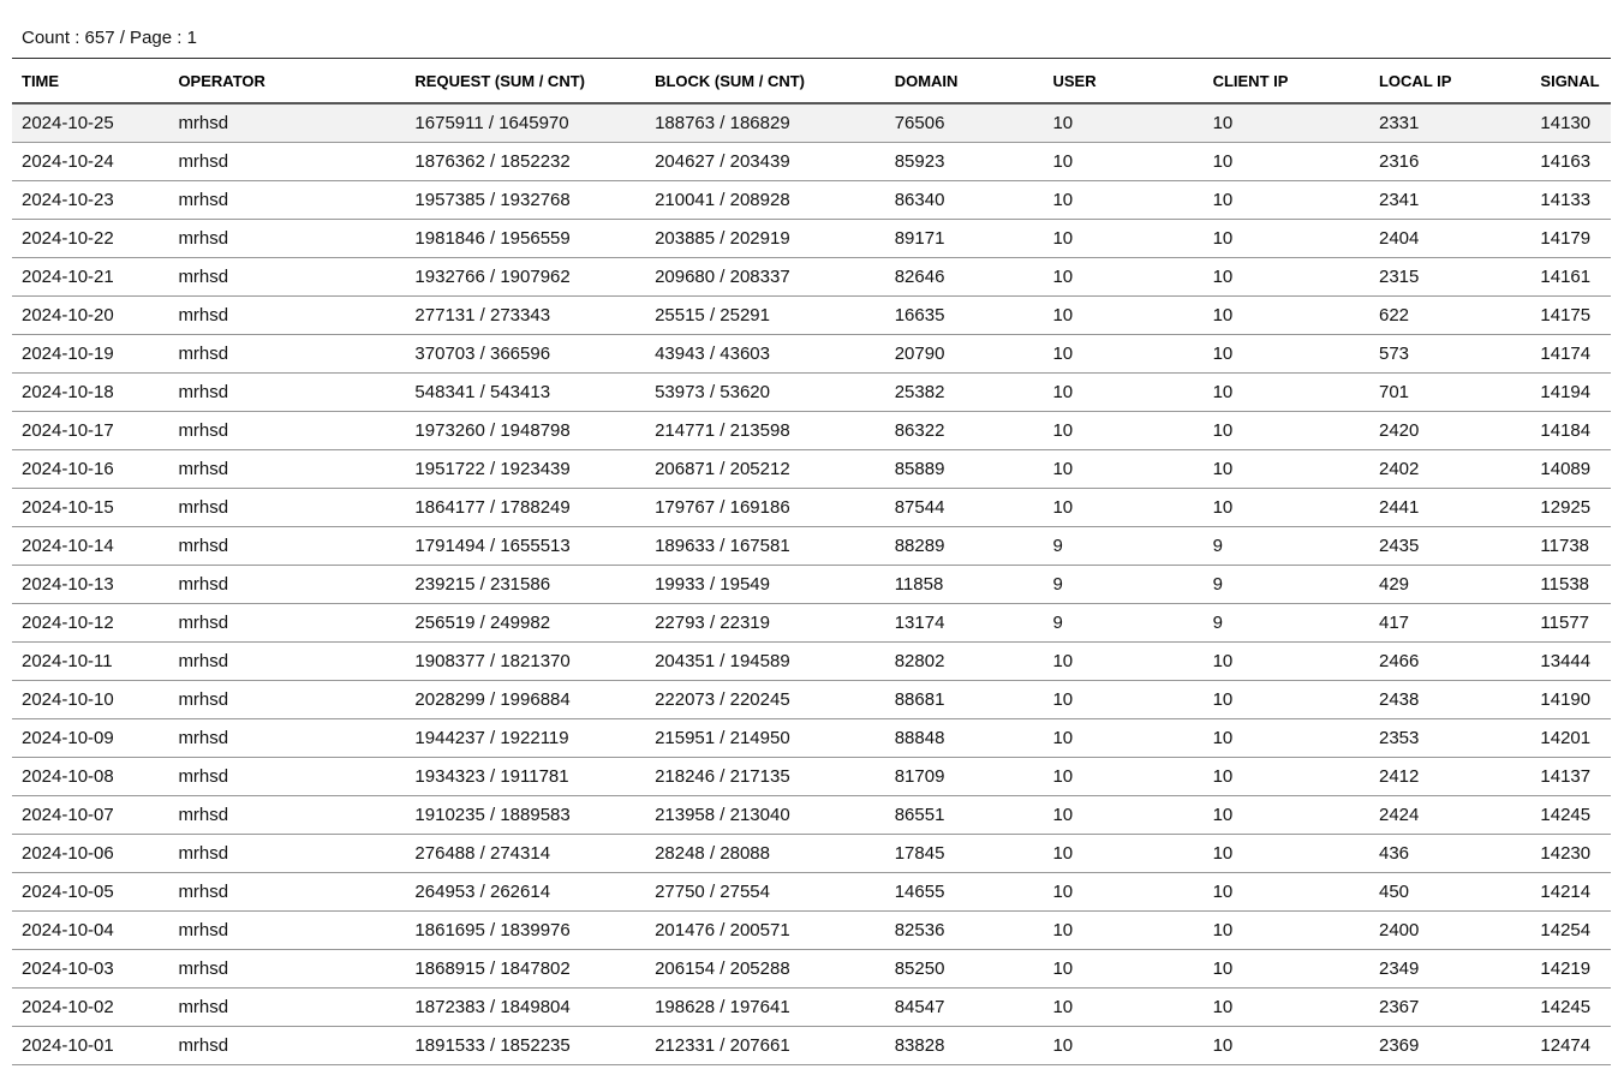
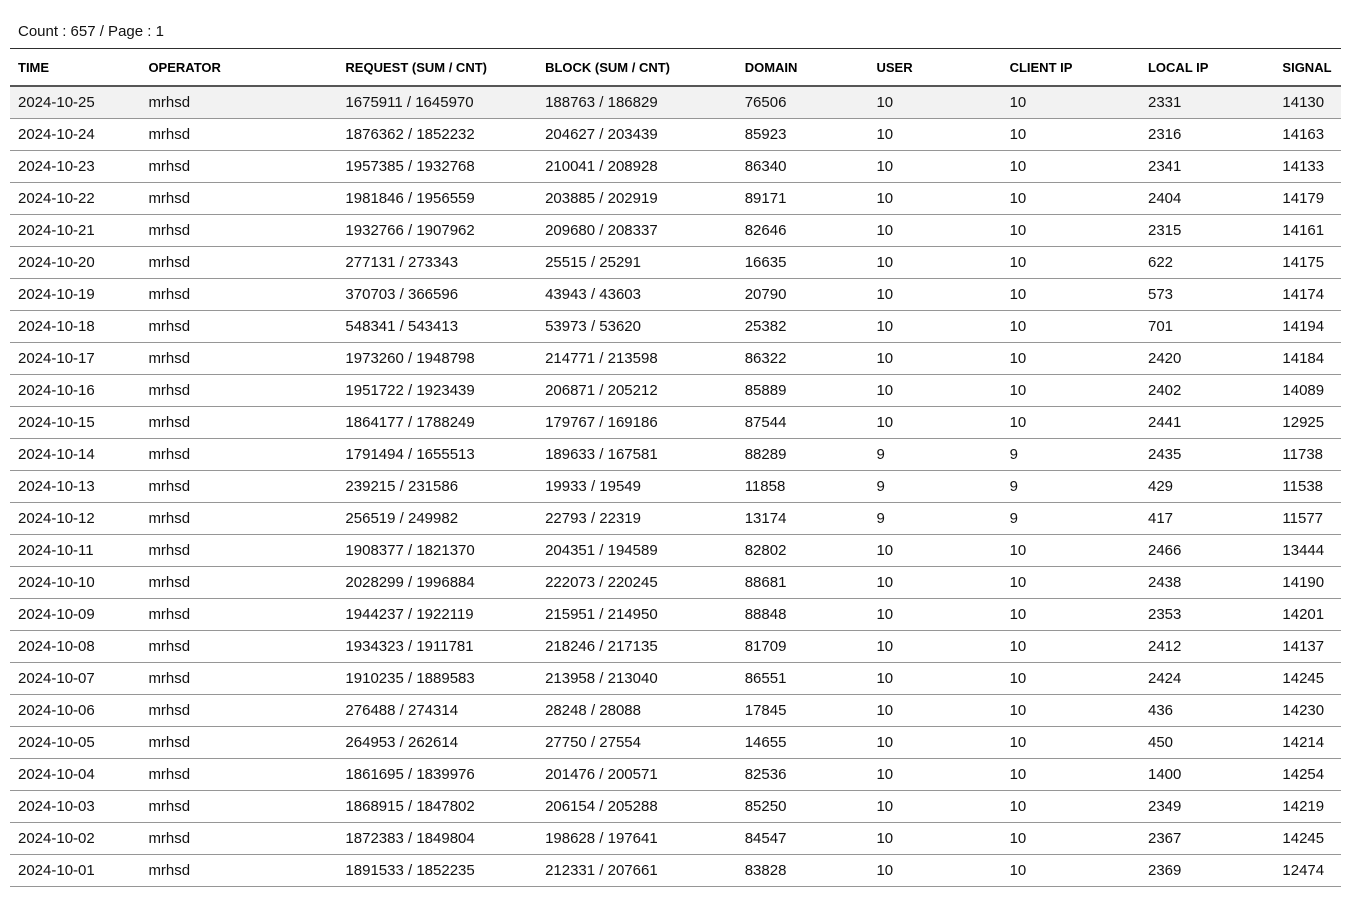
  Count : 657 / Page : 1
  TIME	OPERATOR	REQUEST (SUM / CNT)	BLOCK (SUM / CNT)	DOMAIN	USER	CLIENT IP	LOCAL IP	SIGNAL
  2024-10-25	mrhsd	1675911 / 1645970	188763 / 186829	76506	10	10	2331	14130
  2024-10-24	mrhsd	1876362 / 1852232	204627 / 203439	85923	10	10	2316	14163
  2024-10-23	mrhsd	1957385 / 1932768	210041 / 208928	86340	10	10	2341	14133
  2024-10-22	mrhsd	1981846 / 1956559	203885 / 202919	89171	10	10	2404	14179
  2024-10-21	mrhsd	1932766 / 1907962	209680 / 208337	82646	10	10	2315	14161
  2024-10-20	mrhsd	277131 / 273343	25515 / 25291	16635	10	10	622	14175
  2024-10-19	mrhsd	370703 / 366596	43943 / 43603	20790	10	10	573	14174
  2024-10-18	mrhsd	548341 / 543413	53973 / 53620	25382	10	10	701	14194
  2024-10-17	mrhsd	1973260 / 1948798	214771 / 213598	86322	10	10	2420	14184
  2024-10-16	mrhsd	1951722 / 1923439	206871 / 205212	85889	10	10	2402	14089
  2024-10-15	mrhsd	1864177 / 1788249	179767 / 169186	87544	10	10	2441	12925
  2024-10-14	mrhsd	1791494 / 1655513	189633 / 167581	88289	9	9	2435	11738
  2024-10-13	mrhsd	239215 / 231586	19933 / 19549	11858	9	9	429	11538
  2024-10-12	mrhsd	256519 / 249982	22793 / 22319	13174	9	9	417	11577
  2024-10-11	mrhsd	1908377 / 1821370	204351 / 194589	82802	10	10	2466	13444
  2024-10-10	mrhsd	2028299 / 1996884	222073 / 220245	88681	10	10	2438	14190
  2024-10-09	mrhsd	1944237 / 1922119	215951 / 214950	88848	10	10	2353	14201
  2024-10-08	mrhsd	1934323 / 1911781	218246 / 217135	81709	10	10	2412	14137
  2024-10-07	mrhsd	1910235 / 1889583	213958 / 213040	86551	10	10	2424	14245
  2024-10-06	mrhsd	276488 / 274314	28248 / 28088	17845	10	10	436	14230
  2024-10-05	mrhsd	264953 / 262614	27750 / 27554	14655	10	10	450	14214
- 2024-10-04	mrhsd	1861695 / 1839976	201476 / 200571	82536	10	10	2400	14254
+ 2024-10-04	mrhsd	1861695 / 1839976	201476 / 200571	82536	10	10	1400	14254
  2024-10-03	mrhsd	1868915 / 1847802	206154 / 205288	85250	10	10	2349	14219
  2024-10-02	mrhsd	1872383 / 1849804	198628 / 197641	84547	10	10	2367	14245
  2024-10-01	mrhsd	1891533 / 1852235	212331 / 207661	83828	10	10	2369	12474
